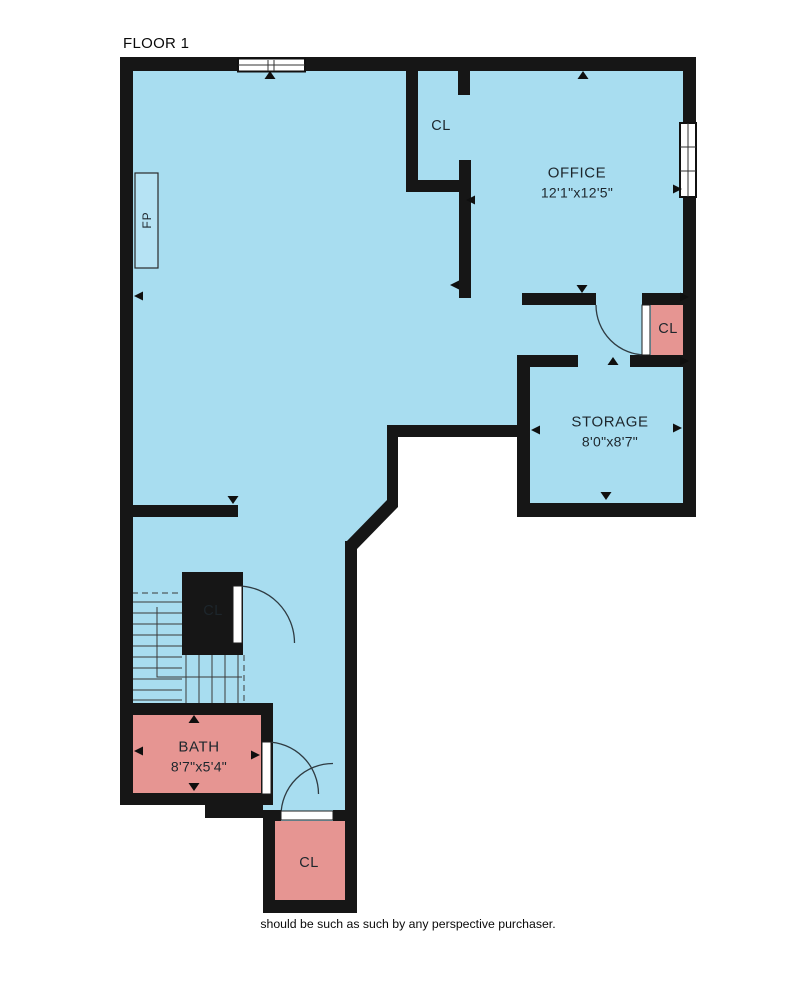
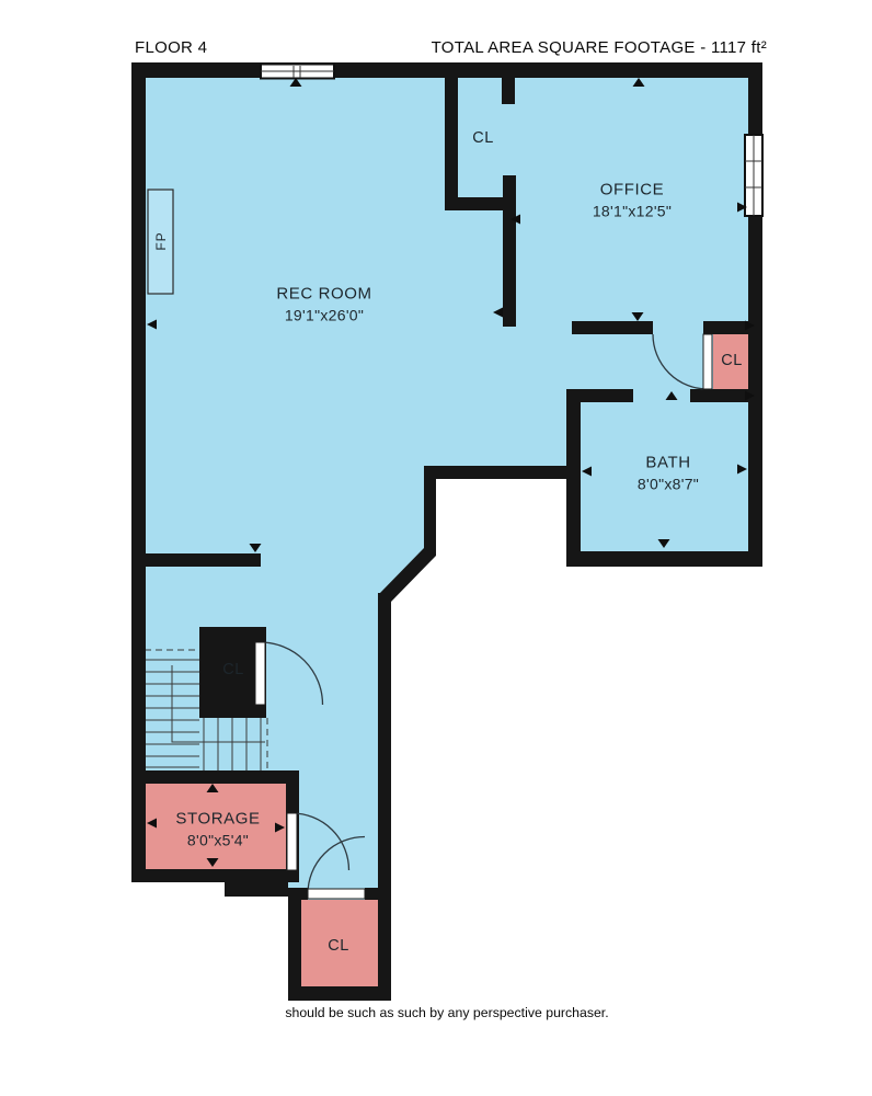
- FLOOR 1
+ FLOOR 4
+ TOTAL AREA SQUARE FOOTAGE - 1117 ft²
+ REC ROOM
+ 19'1"x26'0"
  OFFICE
- 12'1"x12'5"
+ 18'1"x12'5"
- STORAGE
+ BATH
  8'0"x8'7"
- BATH
+ STORAGE
- 8'7"x5'4"
+ 8'0"x5'4"
  CL
  CL
  CL
  should be such as such by any perspective purchaser.
